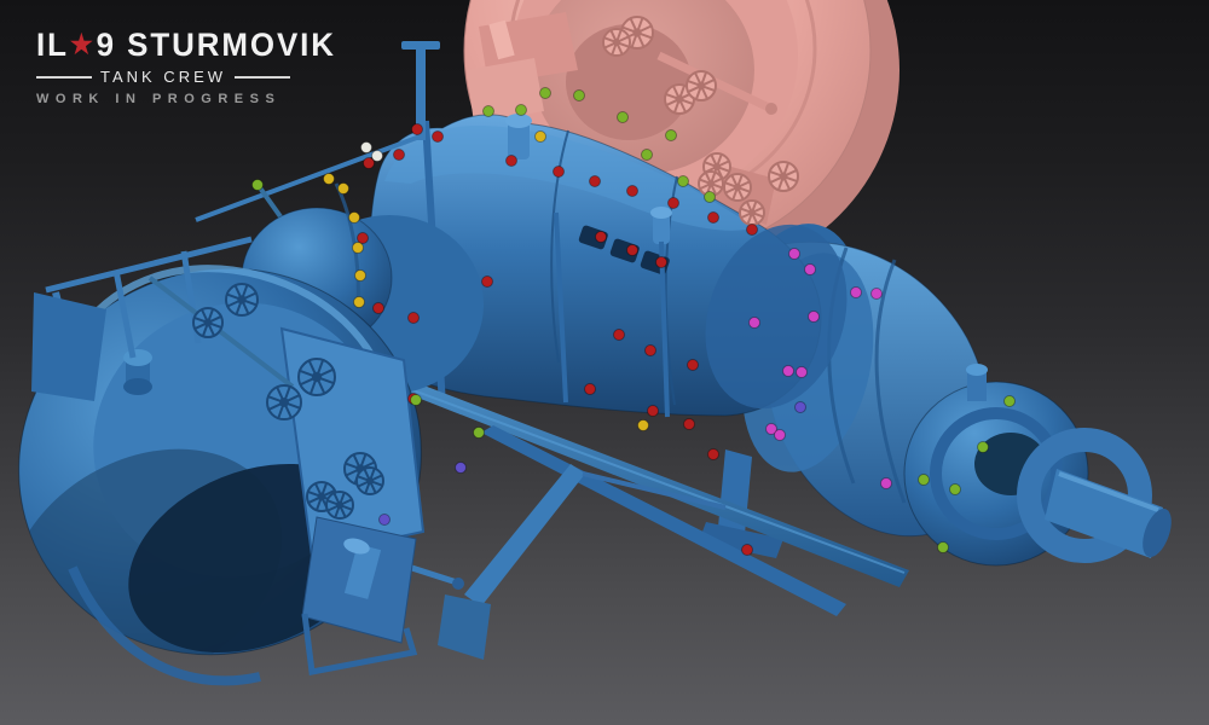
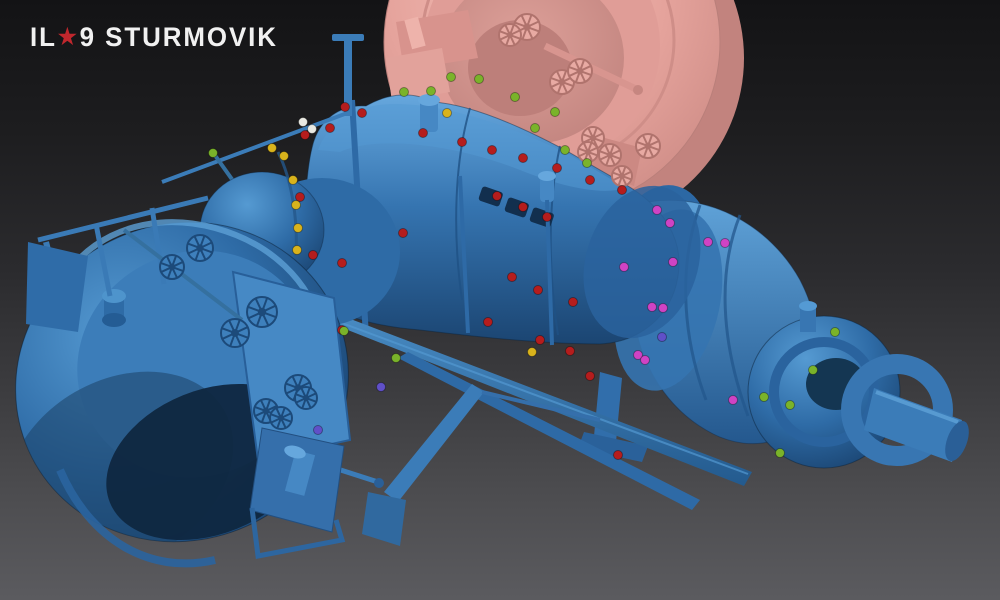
  IL★9 STURMOVIK
- TANK CREW
- WORK IN PROGRESS
